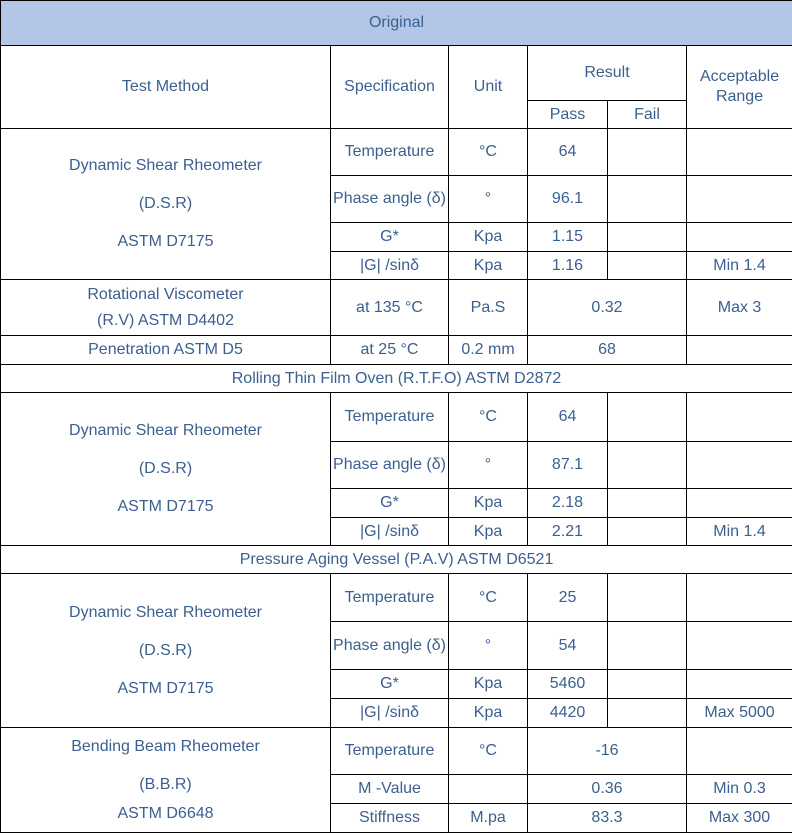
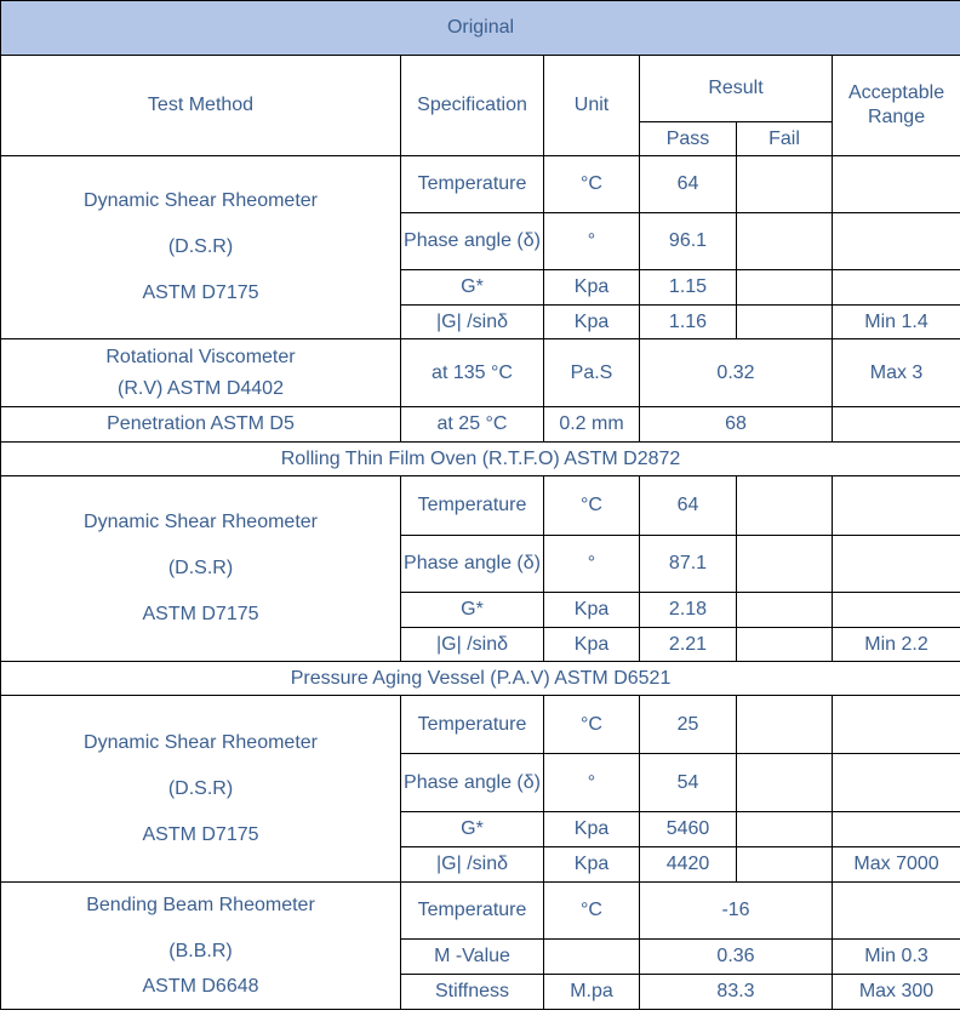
  Original
  Test Method	Specification	Unit	Result	Acceptable Range
  Pass	Fail
  Dynamic Shear Rheometer (D.S.R) ASTM D7175	Temperature	°C	64
  Phase angle (δ)	°	96.1
  G*	Kpa	1.15
  |G| /sinδ	Kpa	1.16		Min 1.4
  Rotational Viscometer (R.V) ASTM D4402	at 135 °C	Pa.S	0.32	Max 3
  Penetration ASTM D5	at 25 °C	0.2 mm	68
  Rolling Thin Film Oven (R.T.F.O) ASTM D2872
  Dynamic Shear Rheometer (D.S.R) ASTM D7175	Temperature	°C	64
  Phase angle (δ)	°	87.1
  G*	Kpa	2.18
- |G| /sinδ	Kpa	2.21		Min 1.4
+ |G| /sinδ	Kpa	2.21		Min 2.2
  Pressure Aging Vessel (P.A.V) ASTM D6521
  Dynamic Shear Rheometer (D.S.R) ASTM D7175	Temperature	°C	25
  Phase angle (δ)	°	54
  G*	Kpa	5460
- |G| /sinδ	Kpa	4420		Max 5000
+ |G| /sinδ	Kpa	4420		Max 7000
  Bending Beam Rheometer (B.B.R) ASTM D6648	Temperature	°C	-16
  M -Value		0.36	Min 0.3
  Stiffness	M.pa	83.3	Max 300
